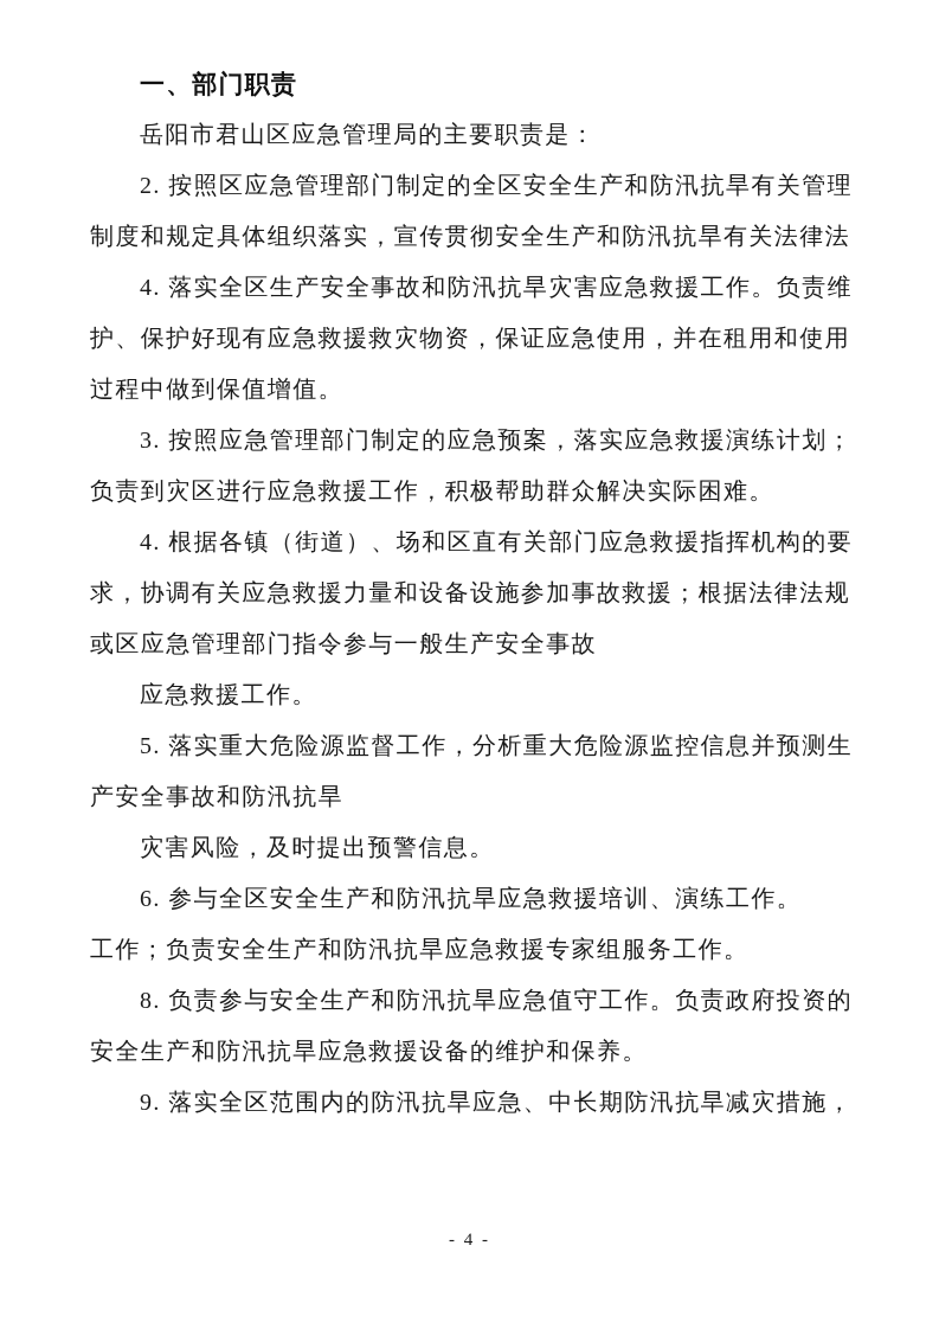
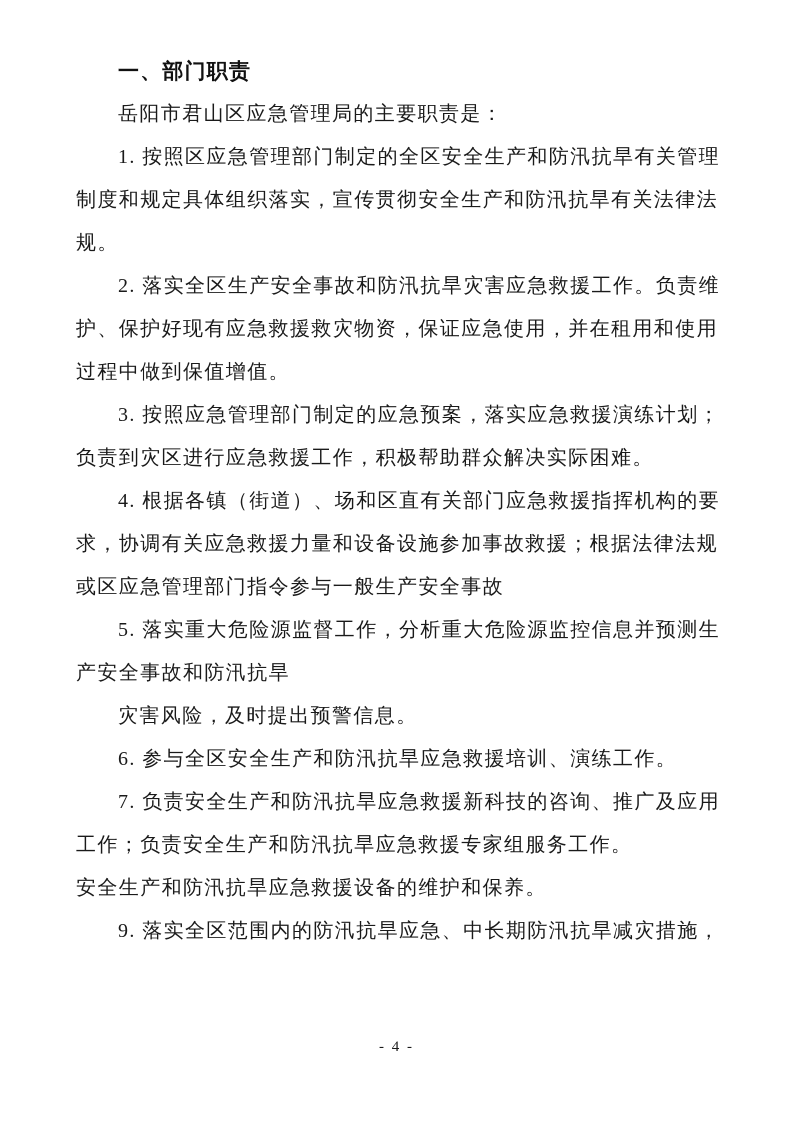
  一、部门职责
  岳阳市君山区应急管理局的主要职责是：
- 2. 按照区应急管理部门制定的全区安全生产和防汛抗旱有关管理
+ 1. 按照区应急管理部门制定的全区安全生产和防汛抗旱有关管理
  制度和规定具体组织落实，宣传贯彻安全生产和防汛抗旱有关法律法
+ 规。
- 4. 落实全区生产安全事故和防汛抗旱灾害应急救援工作。负责维
+ 2. 落实全区生产安全事故和防汛抗旱灾害应急救援工作。负责维
  护、保护好现有应急救援救灾物资，保证应急使用，并在租用和使用
  过程中做到保值增值。
  3. 按照应急管理部门制定的应急预案，落实应急救援演练计划；
  负责到灾区进行应急救援工作，积极帮助群众解决实际困难。
  4. 根据各镇（街道）、场和区直有关部门应急救援指挥机构的要
  求，协调有关应急救援力量和设备设施参加事故救援；根据法律法规
  或区应急管理部门指令参与一般生产安全事故
- 应急救援工作。
  5. 落实重大危险源监督工作，分析重大危险源监控信息并预测生
  产安全事故和防汛抗旱
  灾害风险，及时提出预警信息。
  6. 参与全区安全生产和防汛抗旱应急救援培训、演练工作。
+ 7. 负责安全生产和防汛抗旱应急救援新科技的咨询、推广及应用
  工作；负责安全生产和防汛抗旱应急救援专家组服务工作。
- 8. 负责参与安全生产和防汛抗旱应急值守工作。负责政府投资的
  安全生产和防汛抗旱应急救援设备的维护和保养。
  9. 落实全区范围内的防汛抗旱应急、中长期防汛抗旱减灾措施，
  - 4 -
